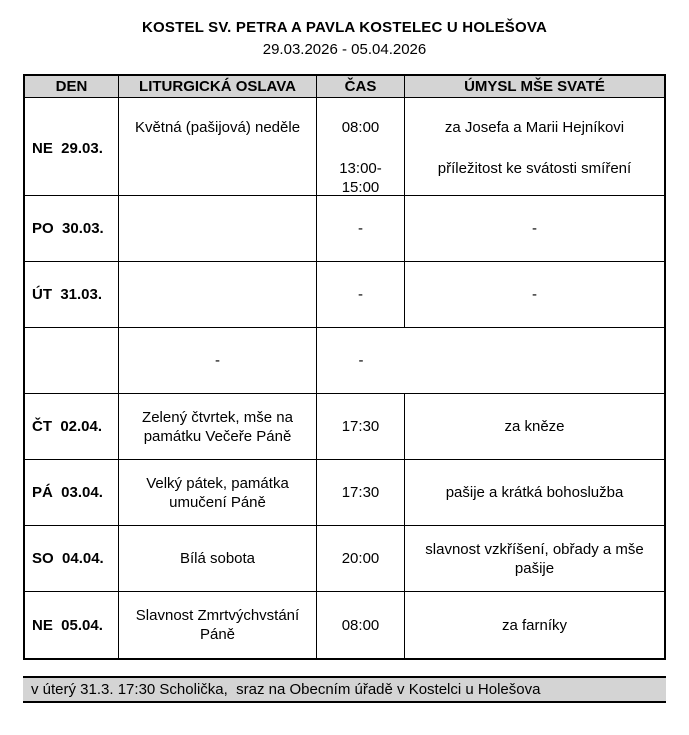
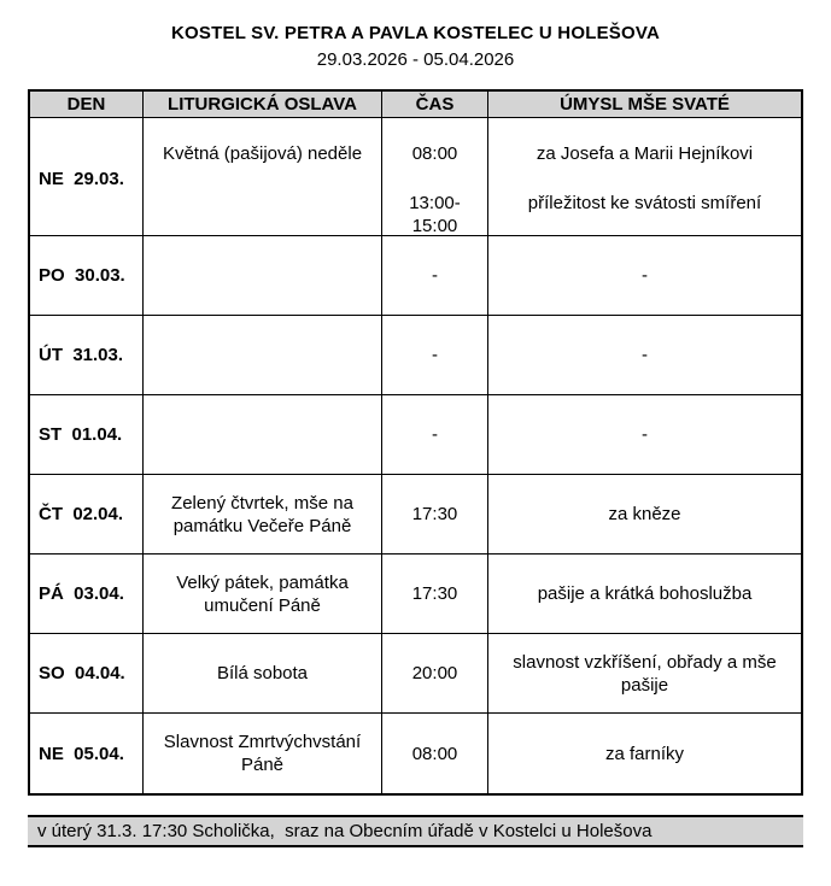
  KOSTEL SV. PETRA A PAVLA KOSTELEC U HOLEŠOVA
  29.03.2026 - 05.04.2026
  DEN
  LITURGICKÁ OSLAVA
  ČAS
  ÚMYSL MŠE SVATÉ
  NE 29.03.
  Květná (pašijová) neděle
  08:00
  13:00-15:00
  za Josefa a Marii Hejníkovi
  příležitost ke svátosti smíření
  PO 30.03.
  -
  -
  ÚT 31.03.
  -
  -
+ ST 01.04.
  -
  -
  ČT 02.04.
  Zelený čtvrtek, mše na památku Večeře Páně
  17:30
  za kněze
  PÁ 03.04.
  Velký pátek, památka umučení Páně
  17:30
  pašije a krátká bohoslužba
  SO 04.04.
  Bílá sobota
  20:00
  slavnost vzkříšení, obřady a mše pašije
  NE 05.04.
  Slavnost Zmrtvýchvstání Páně
  08:00
  za farníky
  v úterý 31.3. 17:30 Scholička, sraz na Obecním úřadě v Kostelci u Holešova
